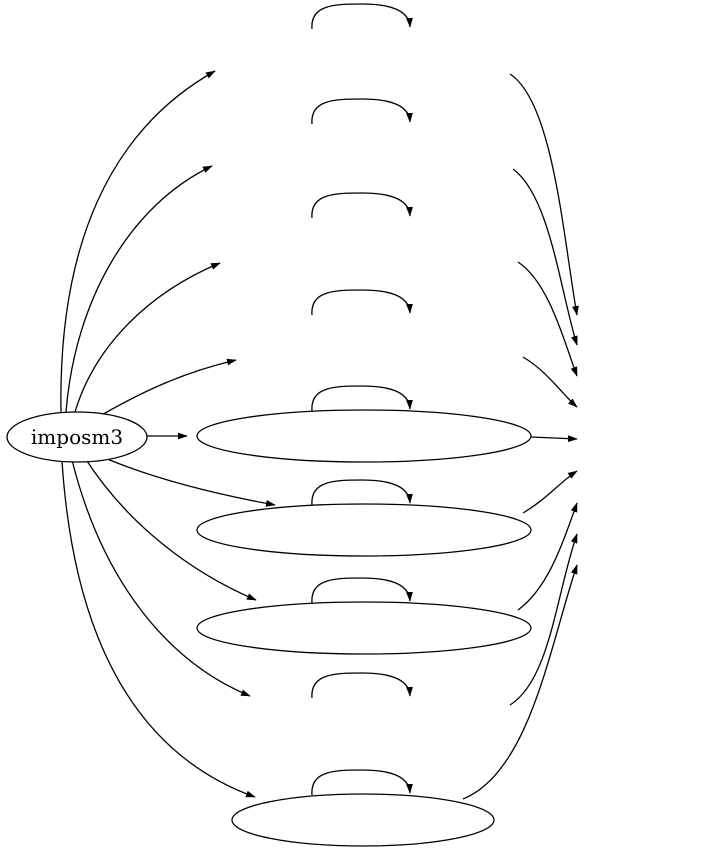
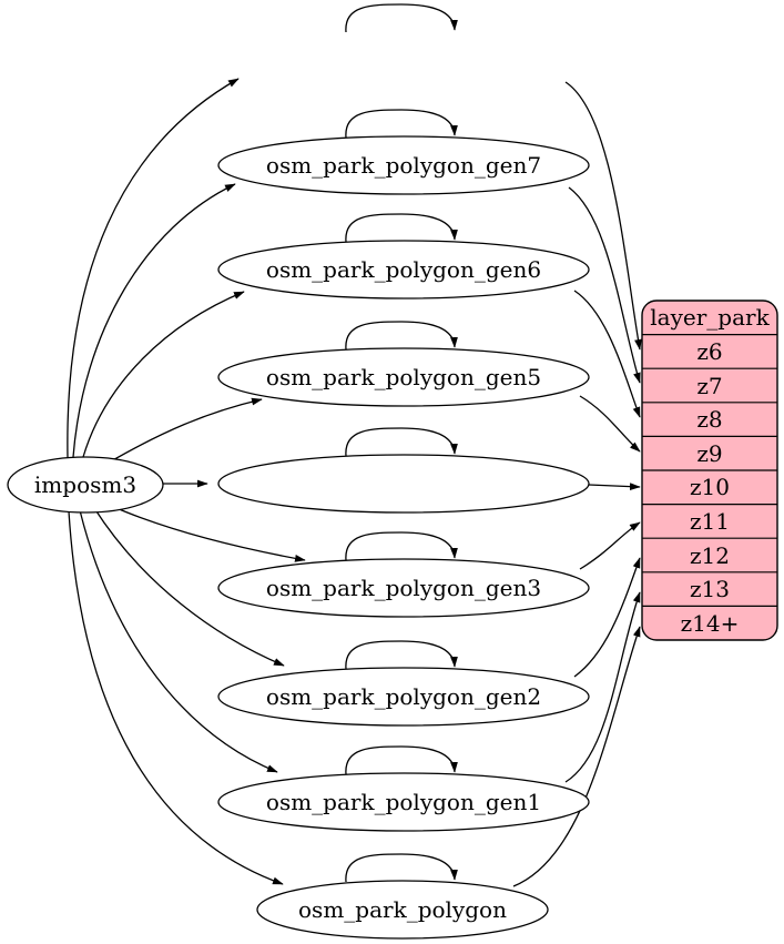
  imposm3
+ osm_park_polygon_gen7
+ osm_park_polygon_gen6
+ osm_park_polygon_gen5
+ osm_park_polygon_gen3
+ osm_park_polygon_gen2
+ osm_park_polygon_gen1
+ osm_park_polygon
+ layer_park
+ z6
+ z7
+ z8
+ z9
+ z10
+ z11
+ z12
+ z13
+ z14+
